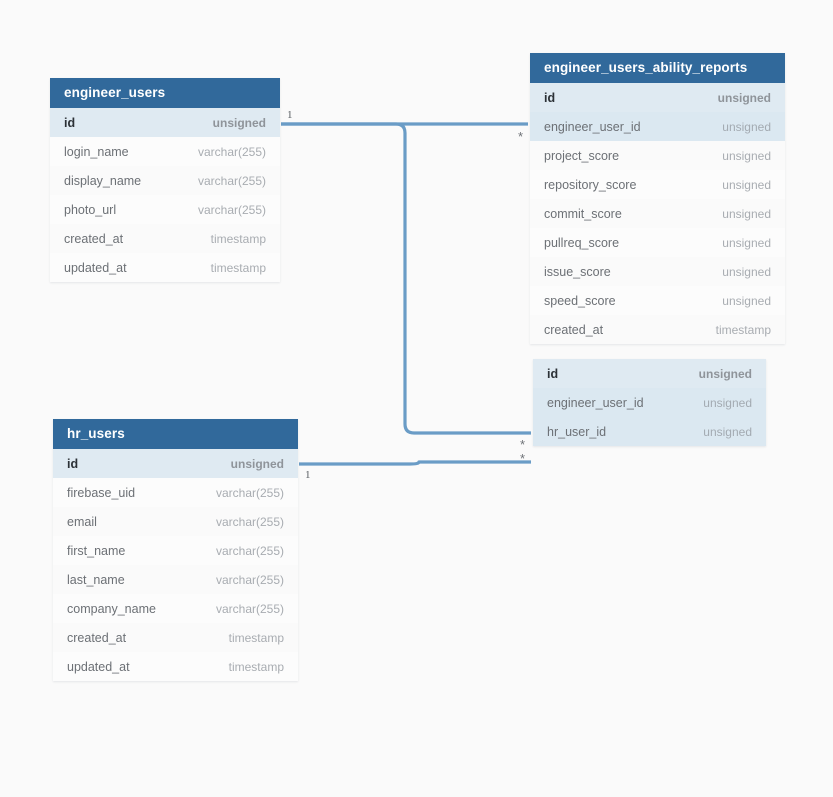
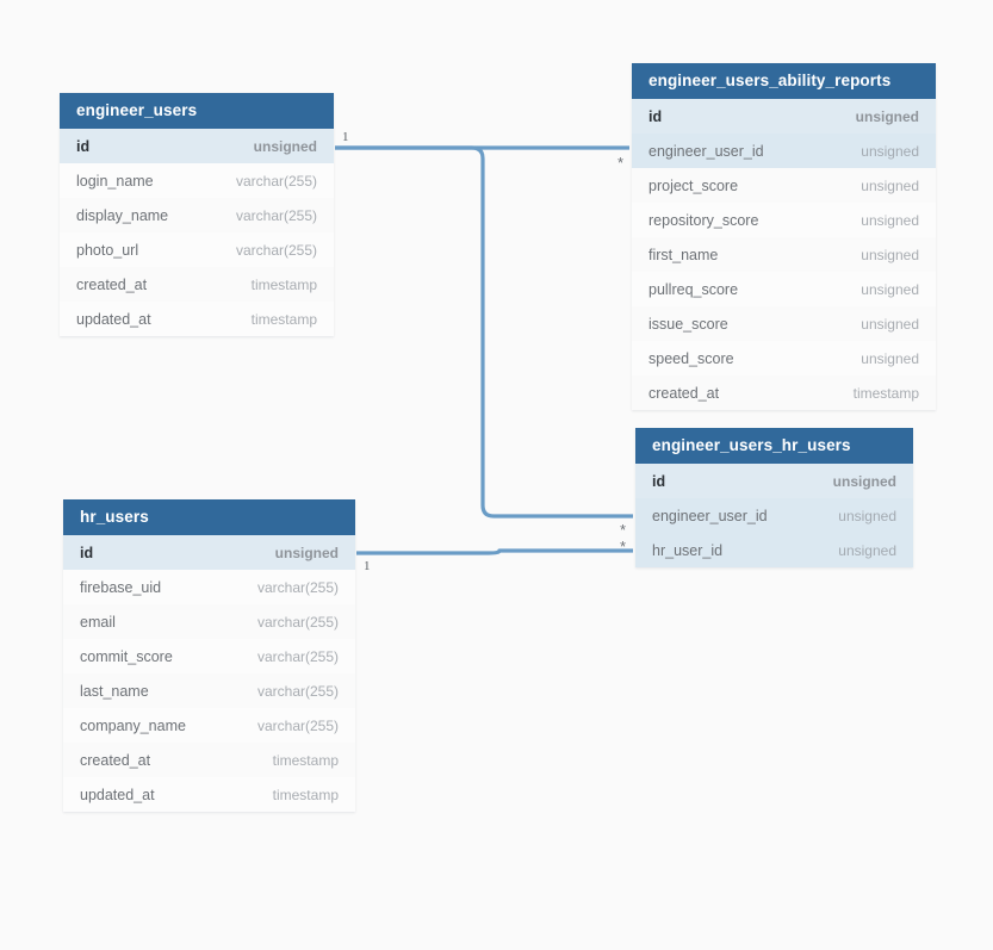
  1
  *
  *
  1
  *
  engineer_users
  id
  unsigned
  login_name
  varchar(255)
  display_name
  varchar(255)
  photo_url
  varchar(255)
  created_at
  timestamp
  updated_at
  timestamp
  engineer_users_ability_reports
  id
  unsigned
  engineer_user_id
  unsigned
  project_score
  unsigned
  repository_score
  unsigned
- commit_score
+ first_name
  unsigned
  pullreq_score
  unsigned
  issue_score
  unsigned
  speed_score
  unsigned
  created_at
  timestamp
+ engineer_users_hr_users
  id
  unsigned
  engineer_user_id
  unsigned
  hr_user_id
  unsigned
  hr_users
  id
  unsigned
  firebase_uid
  varchar(255)
  email
  varchar(255)
- first_name
+ commit_score
  varchar(255)
  last_name
  varchar(255)
  company_name
  varchar(255)
  created_at
  timestamp
  updated_at
  timestamp
